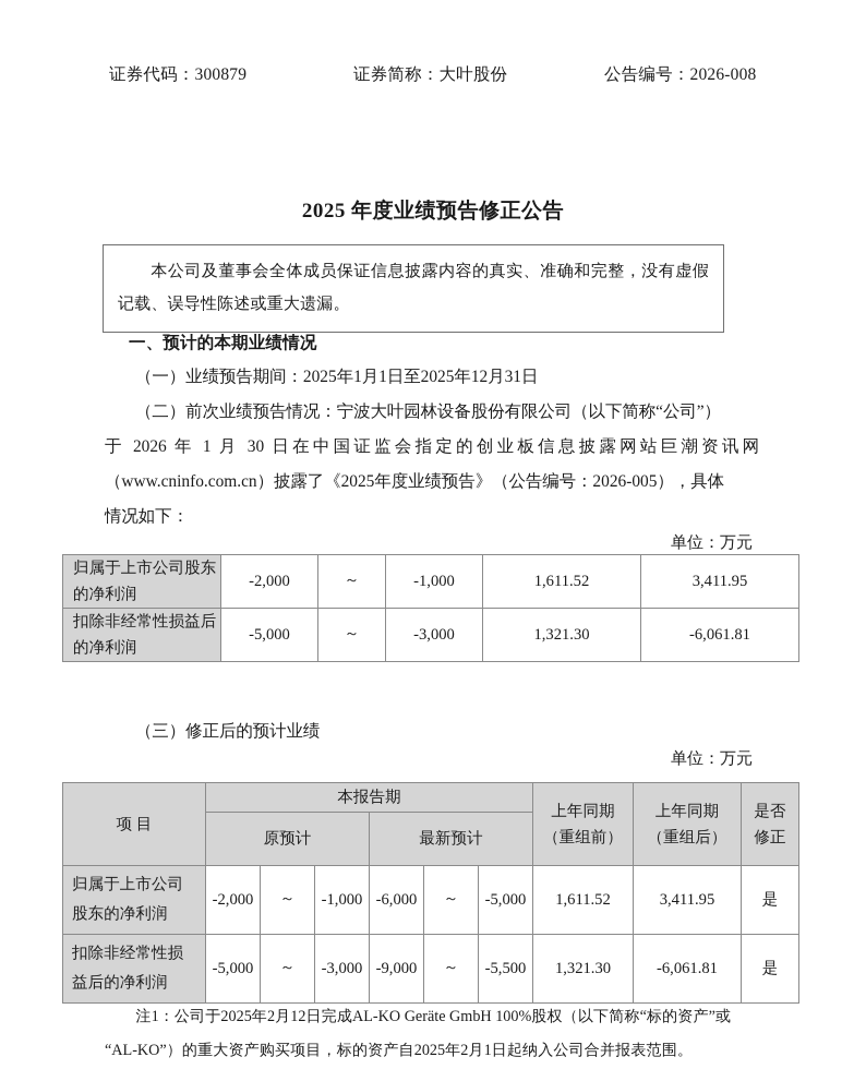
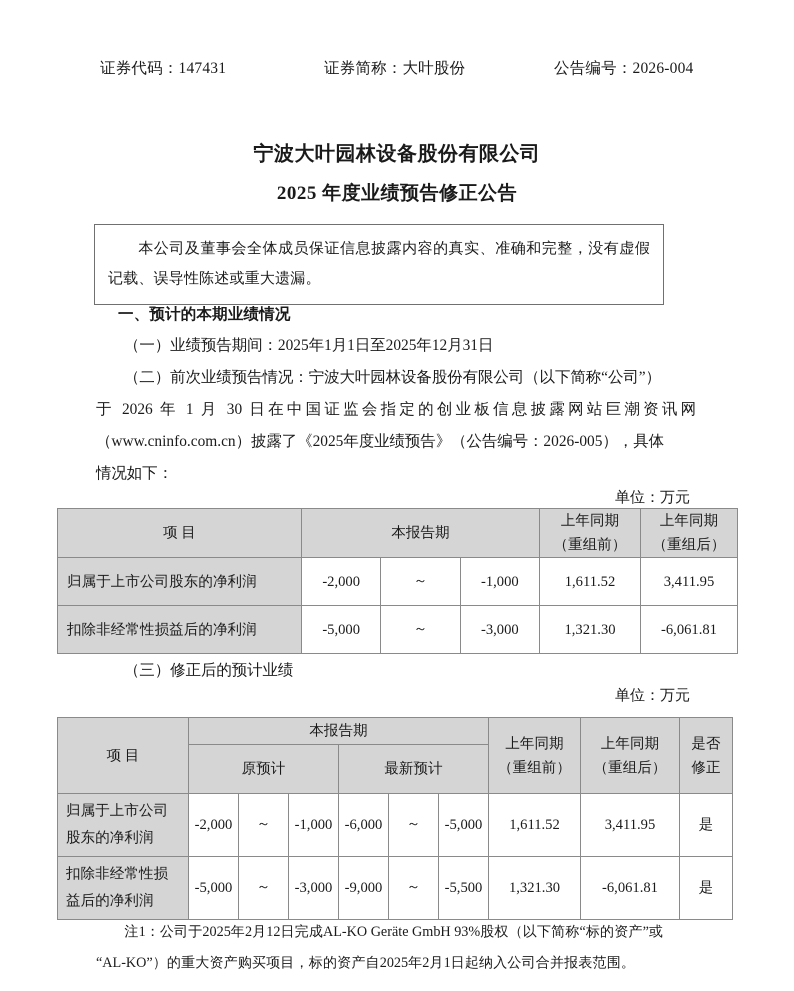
- 证券代码：300879
+ 证券代码：147431
  证券简称：大叶股份
- 公告编号：2026-008
+ 公告编号：2026-004
+ 宁波大叶园林设备股份有限公司
  2025 年度业绩预告修正公告
  本公司及董事会全体成员保证信息披露内容的真实、准确和完整，没有虚假记载、误导性陈述或重大遗漏。
  一、预计的本期业绩情况
  （一）业绩预告期间：2025年1月1日至2025年12月31日
  （二）前次业绩预告情况：宁波大叶园林设备股份有限公司（以下简称“公司”）
  于 2026 年 1 月 30 日在中国证监会指定的创业板信息披露网站巨潮资讯网
  （www.cninfo.com.cn）披露了《2025年度业绩预告》（公告编号：2026-005），具体
  情况如下：
  单位：万元
+ 项 目	本报告期	上年同期 （重组前）	上年同期 （重组后）
  归属于上市公司股东的净利润	-2,000	～	-1,000	1,611.52	3,411.95
  扣除非经常性损益后的净利润	-5,000	～	-3,000	1,321.30	-6,061.81
  （三）修正后的预计业绩
  单位：万元
  项 目	本报告期	上年同期 （重组前）	上年同期 （重组后）	是否 修正
  原预计	最新预计
  归属于上市公司 股东的净利润	-2,000	～	-1,000	-6,000	～	-5,000	1,611.52	3,411.95	是
  扣除非经常性损 益后的净利润	-5,000	～	-3,000	-9,000	～	-5,500	1,321.30	-6,061.81	是
- 注1：公司于2025年2月12日完成AL-KO Geräte GmbH 100%股权（以下简称“标的资产”或
+ 注1：公司于2025年2月12日完成AL-KO Geräte GmbH 93%股权（以下简称“标的资产”或
  “AL-KO”）的重大资产购买项目，标的资产自2025年2月1日起纳入公司合并报表范围。
